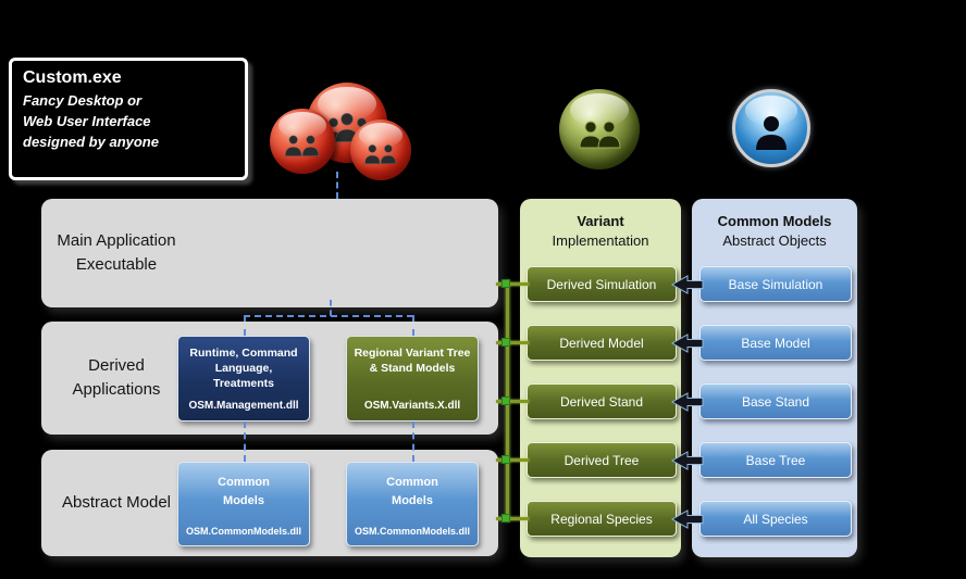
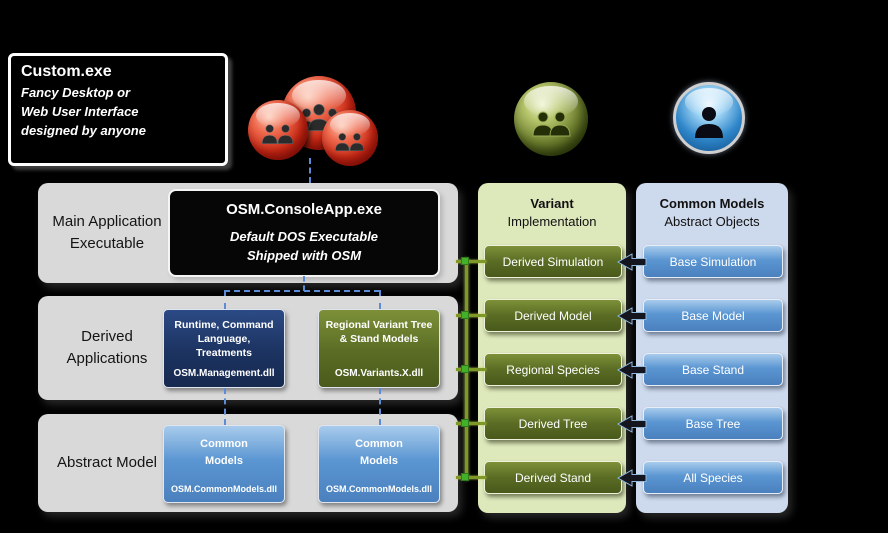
  Custom.exe
  Fancy Desktop or
  Web User Interface
  designed by anyone
  Main Application Executable
+ OSM.ConsoleApp.exe
+ Default DOS Executable
+ Shipped with OSM
  Derived Applications
  Runtime, Command Language, Treatments
  OSM.Management.dll
  Regional Variant Tree & Stand Models
  OSM.Variants.X.dll
  Abstract Model
  Common Models
  OSM.CommonModels.dll
  Common Models
  OSM.CommonModels.dll
  Variant
  Implementation
  Derived Simulation
  Derived Model
- Derived Stand
+ Regional Species
  Derived Tree
- Regional Species
+ Derived Stand
  Common Models
  Abstract Objects
  Base Simulation
  Base Model
  Base Stand
  Base Tree
  All Species
